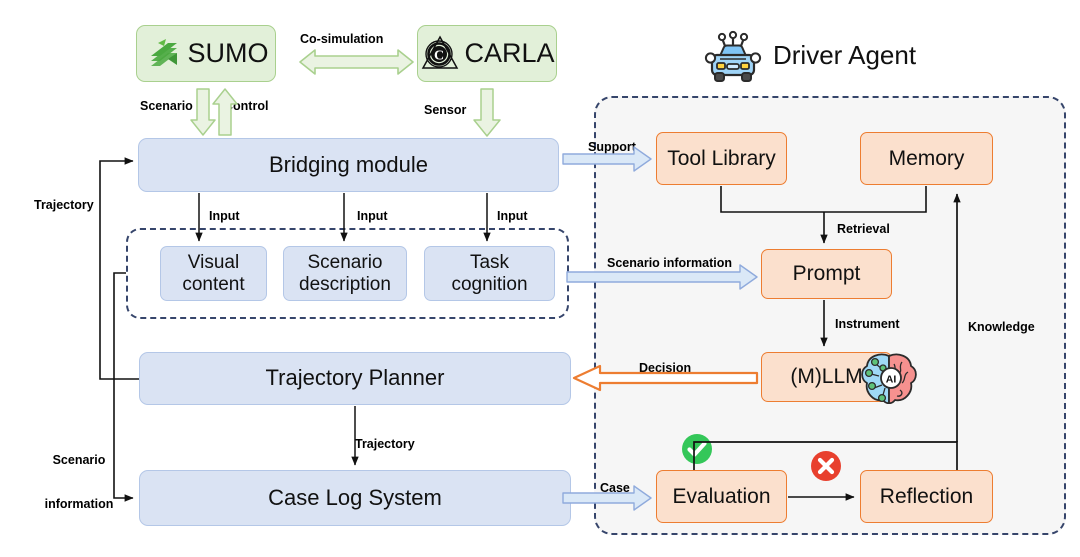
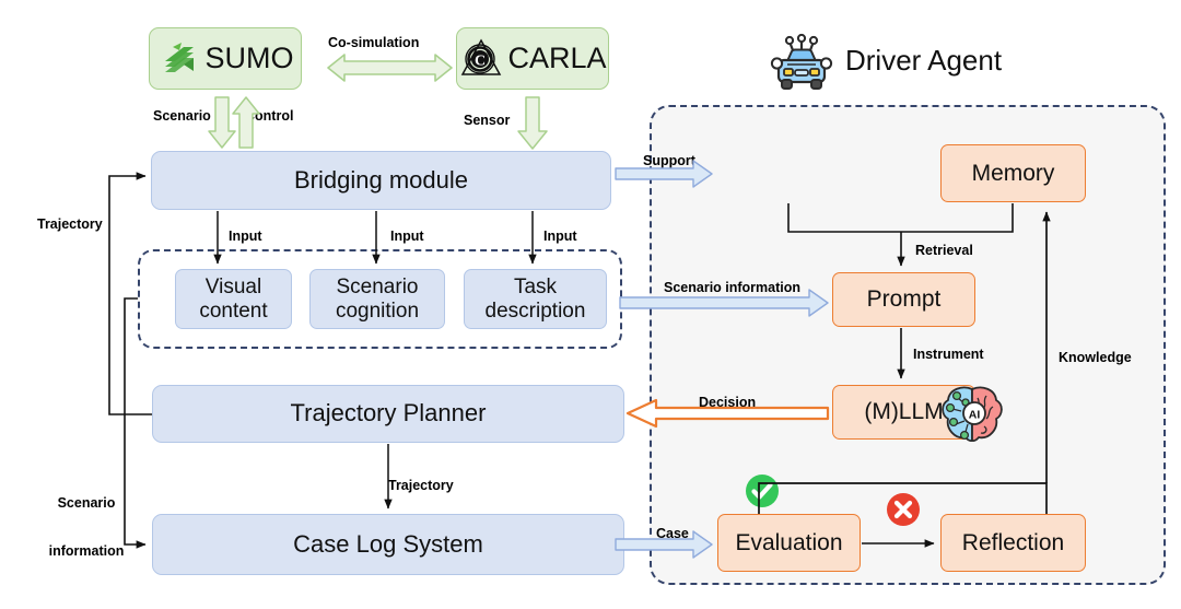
  Driver Agent
  SUMO
  C
  CARLA
  Bridging module
  Visual
  content
  Scenario
- description
+ cognition
  Task
- cognition
+ description
  Trajectory Planner
  Case Log System
- Tool Library
  Memory
  Prompt
  (M)LLM
  Evaluation
  Reflection
  AI
  Co-simulation
  Scenario
  ontrol
  Sensor
  Input
  Input
  Input
  Trajectory
  Scenario
  information
  Trajectory
  Suppor
  Retrieval
  Scenario information
  Instrument
  Knowledge
  Decision
  Case
